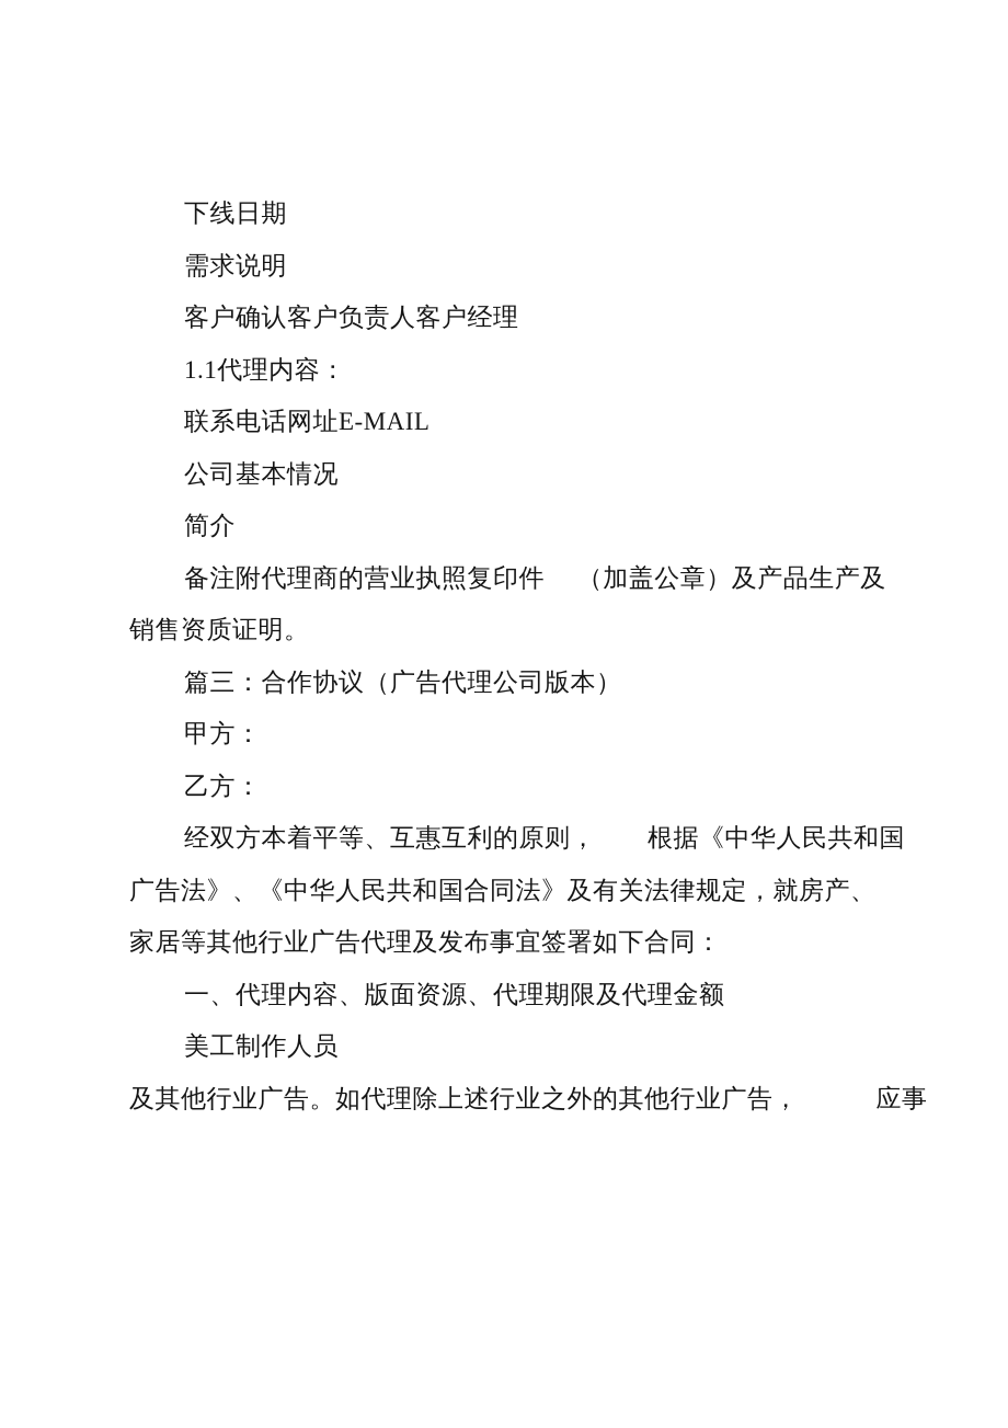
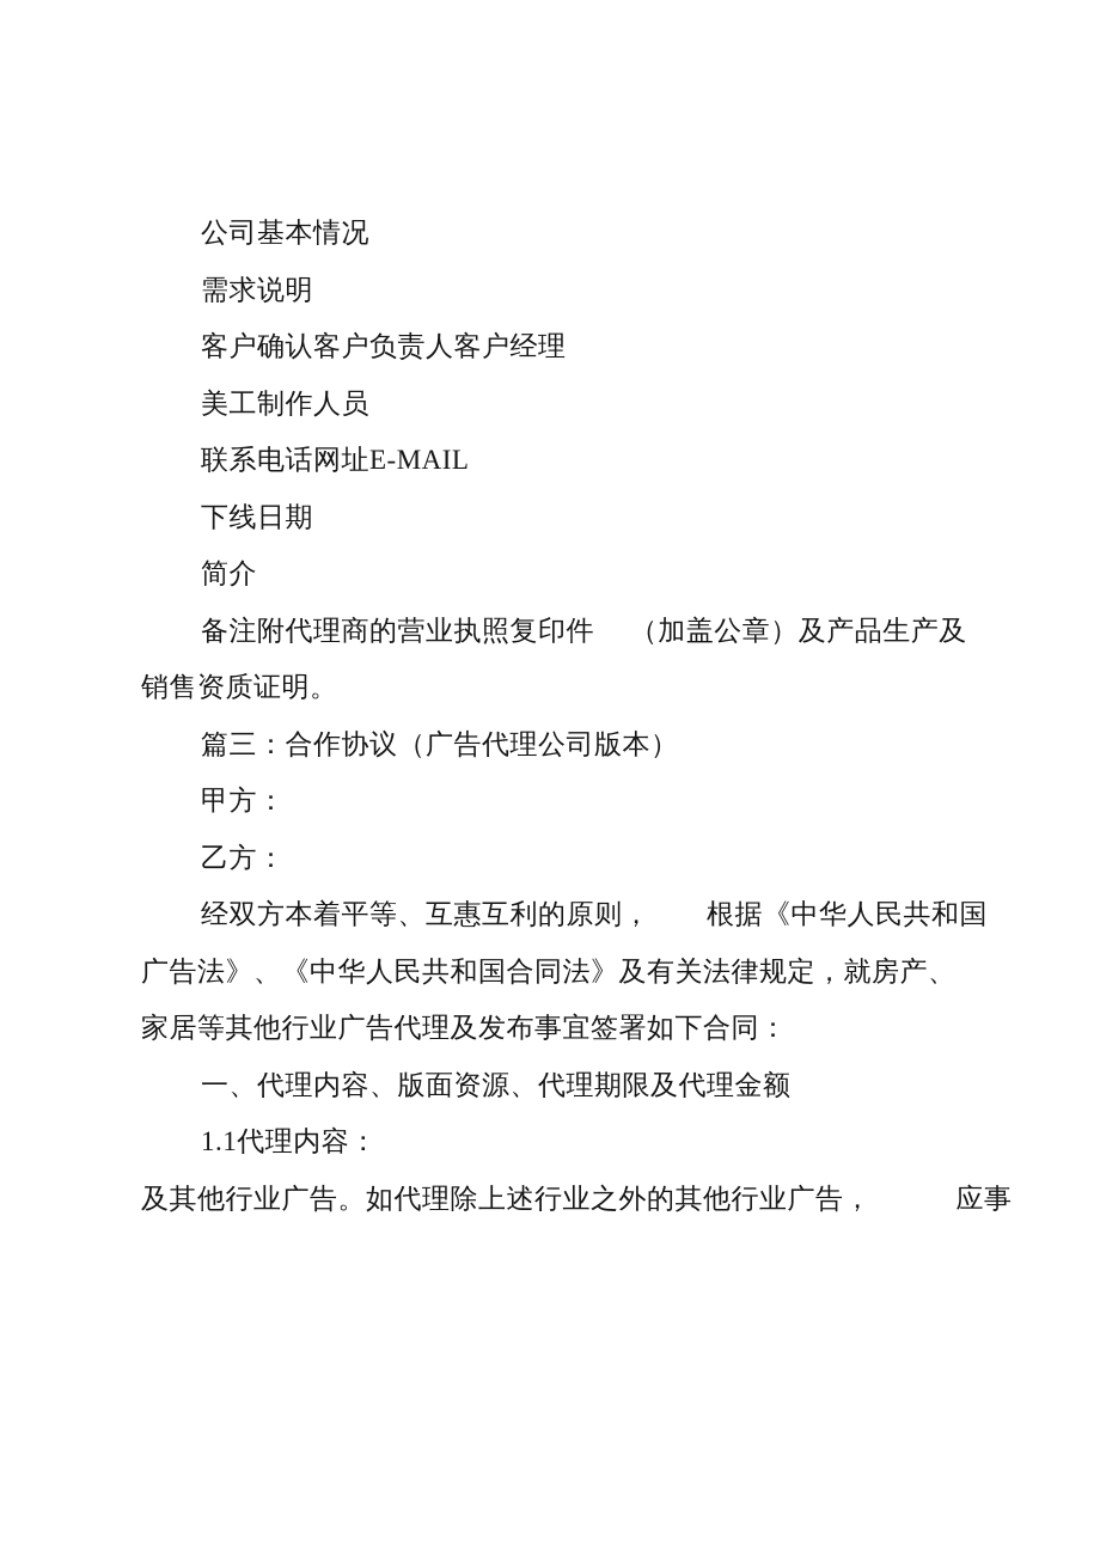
- 下线日期
+ 公司基本情况
  需求说明
  客户确认客户负责人客户经理
- 1.1代理内容：
+ 美工制作人员
  联系电话网址E-MAIL
- 公司基本情况
+ 下线日期
  简介
  备注附代理商的营业执照复印件 （加盖公章）及产品生产及
  销售资质证明。
  篇三：合作协议（广告代理公司版本）
  甲方：
  乙方：
  经双方本着平等、互惠互利的原则， 根据《中华人民共和国
  广告法》、《中华人民共和国合同法》及有关法律规定，就房产、
  家居等其他行业广告代理及发布事宜签署如下合同：
  一、代理内容、版面资源、代理期限及代理金额
- 美工制作人员
+ 1.1代理内容：
  及其他行业广告。如代理除上述行业之外的其他行业广告， 应事
